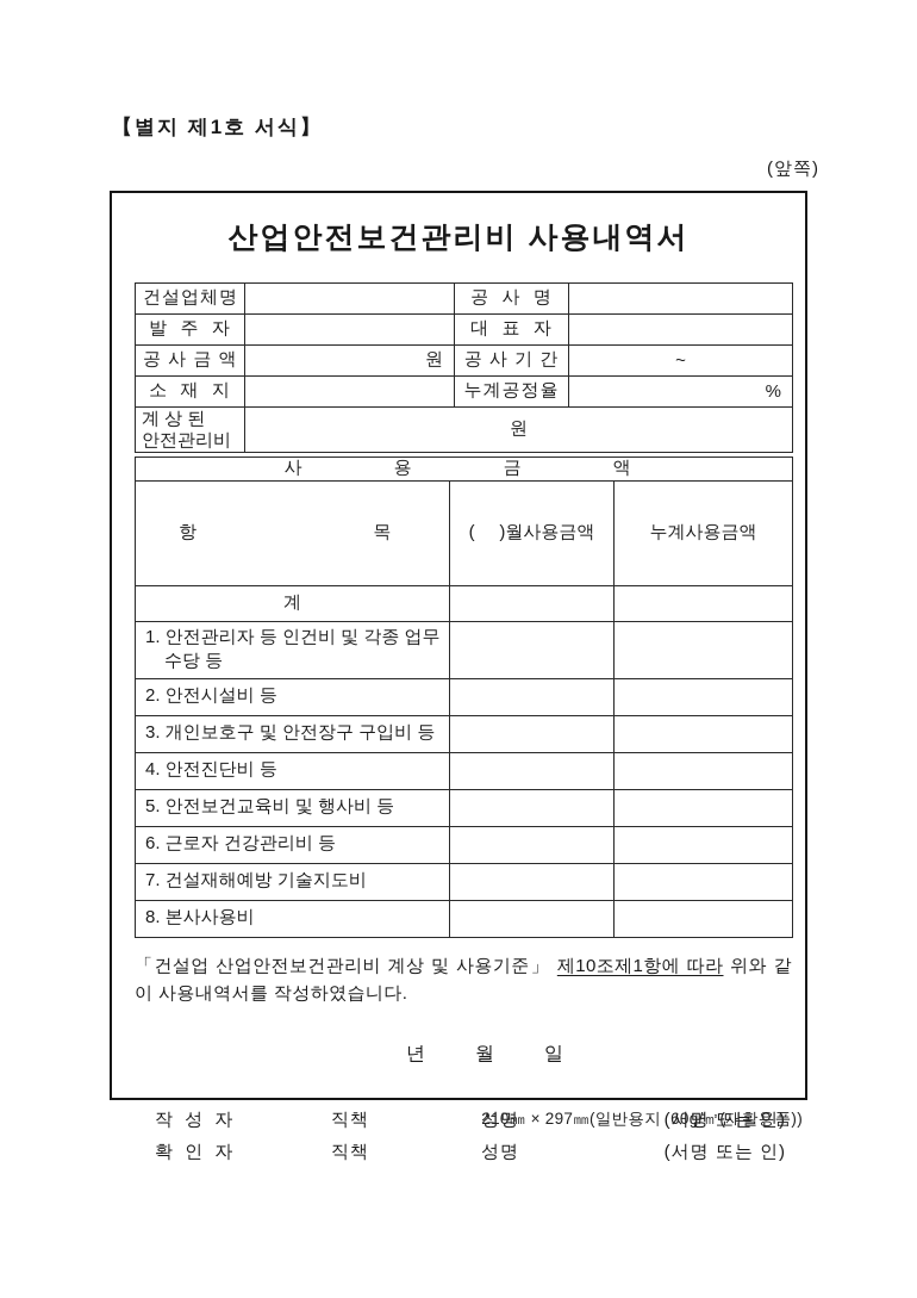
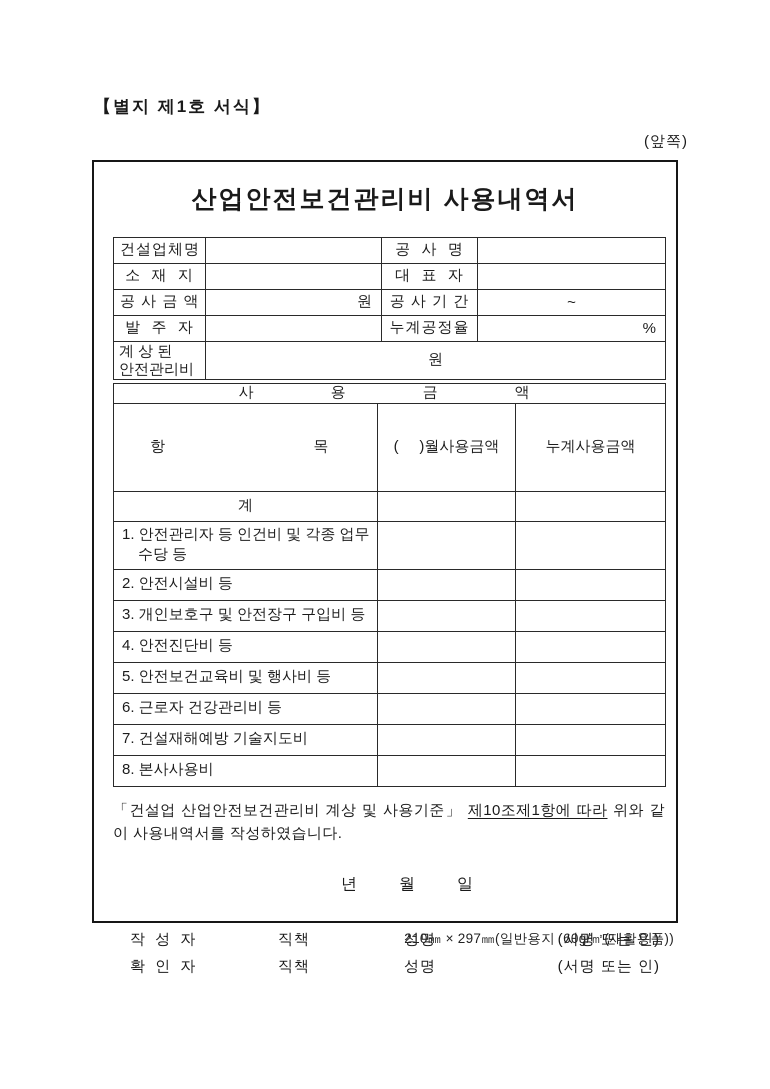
  【별지 제1호 서식】
  (앞쪽)
  산업안전보건관리비 사용내역서
  건설업체명		공 사 명
- 발 주 자		대 표 자
+ 소 재 지		대 표 자
  공 사 금 액	원	공 사 기 간	~
- 소 재 지		누계공정율	%
+ 발 주 자		누계공정율	%
  계 상 된안전관리비	원
  사 용 금 액
  항 목	( )월사용금액	누계사용금액
  계
  1. 안전관리자 등 인건비 및 각종 업무수당 등
  2. 안전시설비 등
  3. 개인보호구 및 안전장구 구입비 등
  4. 안전진단비 등
  5. 안전보건교육비 및 행사비 등
  6. 근로자 건강관리비 등
  7. 건설재해예방 기술지도비
  8. 본사사용비
  「건설업 산업안전보건관리비 계상 및 사용기준」 제10조제1항에 따라 위와 같이 사용내역서를 작성하였습니다.
  년
  월
  일
  작 성 자
  직책
  성명
  (서명 또는 인)
  확 인 자
  직책
  성명
  (서명 또는 인)
  210㎜ × 297㎜(일반용지 60g/㎡(재활용품))
